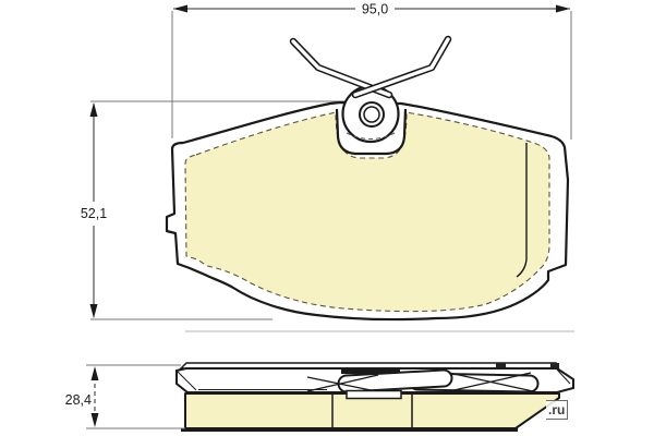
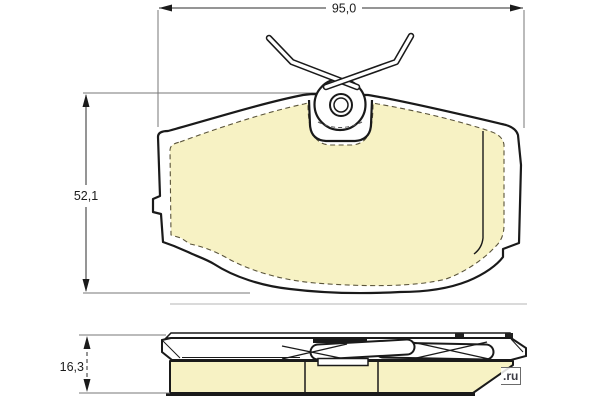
  95,0
  52,1
- 28,4
+ 16,3
  .ru
